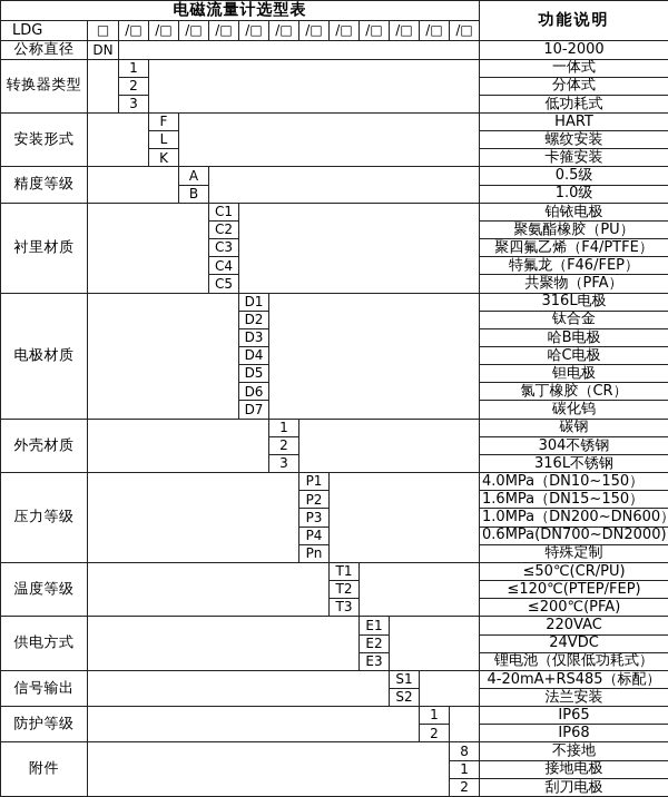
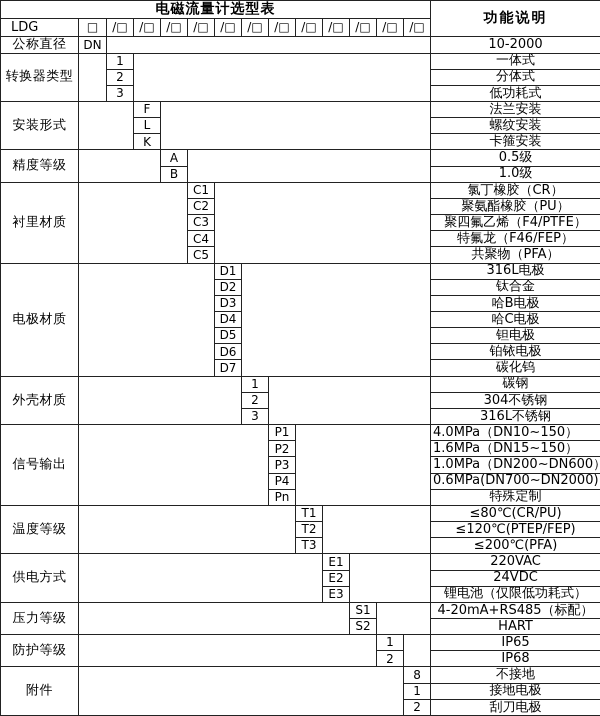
  电磁流量计选型表	功能说明
  LDG	□	/□	/□	/□	/□	/□	/□	/□	/□	/□	/□	/□	/□
  公称直径	DN		10-2000
  转换器类型		1		一体式
  2	分体式
  3	低功耗式
- 安装形式		F		HART
+ 安装形式		F		法兰安装
  L	螺纹安装
  K	卡箍安装
  精度等级		A		0.5级
  B	1.0级
- 衬里材质		C1		铂铱电极
+ 衬里材质		C1		氯丁橡胶（CR）
  C2	聚氨酯橡胶（PU）
  C3	聚四氟乙烯（F4/PTFE）
  C4	特氟龙（F46/FEP）
  C5	共聚物（PFA）
  电极材质		D1		316L电极
  D2	钛合金
  D3	哈B电极
  D4	哈C电极
  D5	钽电极
- D6	氯丁橡胶（CR）
+ D6	铂铱电极
  D7	碳化钨
  外壳材质		1		碳钢
  2	304不锈钢
  3	316L不锈钢
- 压力等级		P1		4.0MPa（DN10~150）
+ 信号输出		P1		4.0MPa（DN10~150）
  P2	1.6MPa（DN15~150）
  P3	1.0MPa（DN200~DN600
  P4	0.6MPa(DN700~DN2000)
  Pn	特殊定制
- 温度等级		T1		≤50℃(CR/PU)
+ 温度等级		T1		≤80℃(CR/PU)
  T2	≤120℃(PTEP/FEP)
  T3	≤200℃(PFA)
  供电方式		E1		220VAC
  E2	24VDC
  E3	锂电池（仅限低功耗式）
- 信号输出		S1		4-20mA+RS485（标配）
+ 压力等级		S1		4-20mA+RS485（标配）
- S2	法兰安装
+ S2	HART
  防护等级		1		IP65
  2	IP68
  附件		8	不接地
  1	接地电极
  2	刮刀电极
